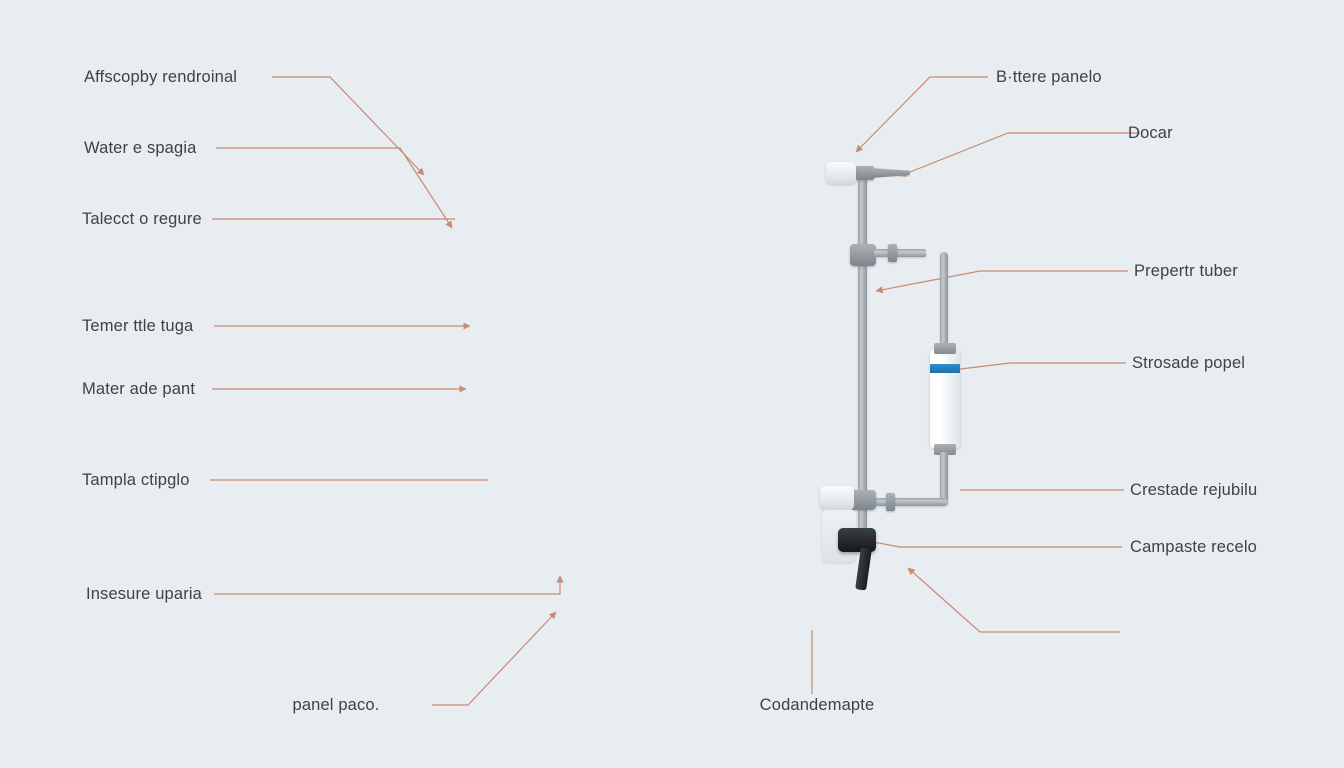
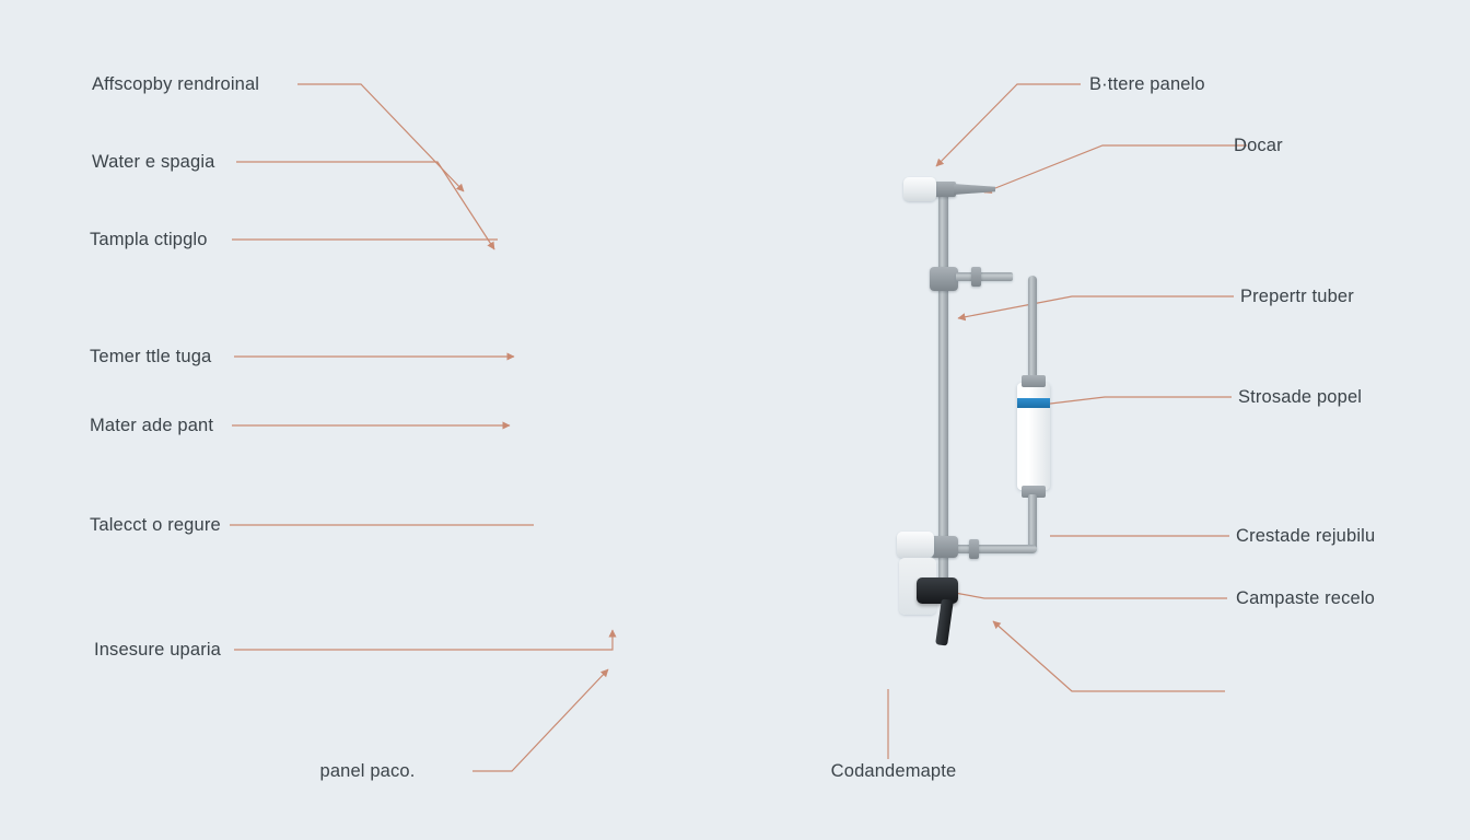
  Affscopby rendroinal
  Water e spagia
- Talecct o regure
+ Tampla ctipglo
  Temer ttle tuga
  Mater ade pant
- Tampla ctipglo
+ Talecct o regure
  Insesure uparia
  B·ttere panelo
  Docar
  Prepertr tuber
  Strosade popel
  Crestade rejubilu
  Campaste recelo
  panel paco.
  Codandemapte
